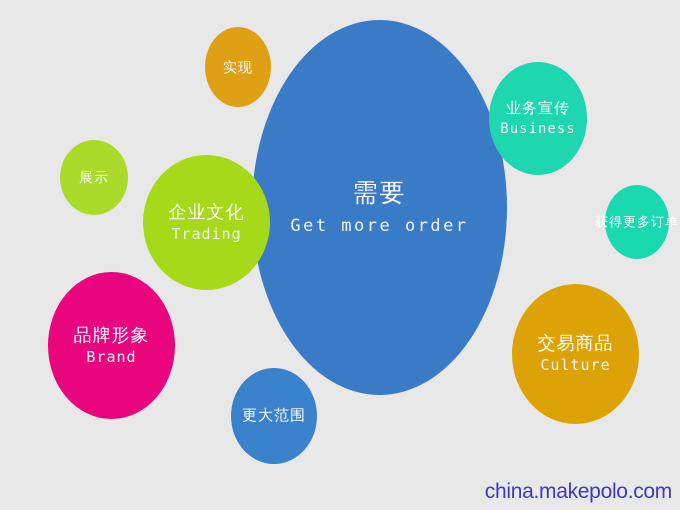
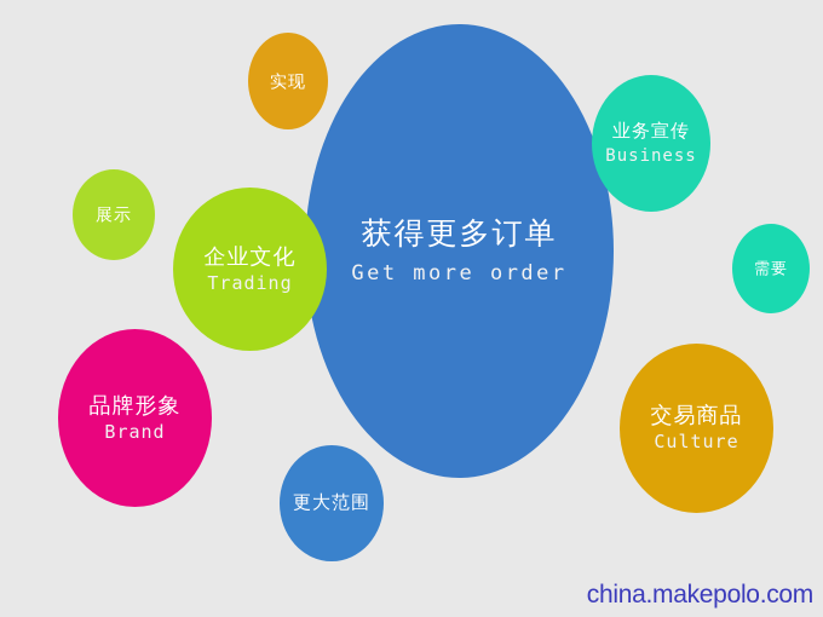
- 需要
+ 获得更多订单
  Get more order
  企业文化
  Trading
  品牌形象
  Brand
  业务宣传
  Business
  交易商品
  Culture
  实现
  展示
- 获得更多订单
+ 需要
  更大范围
  china.makepolo.com
